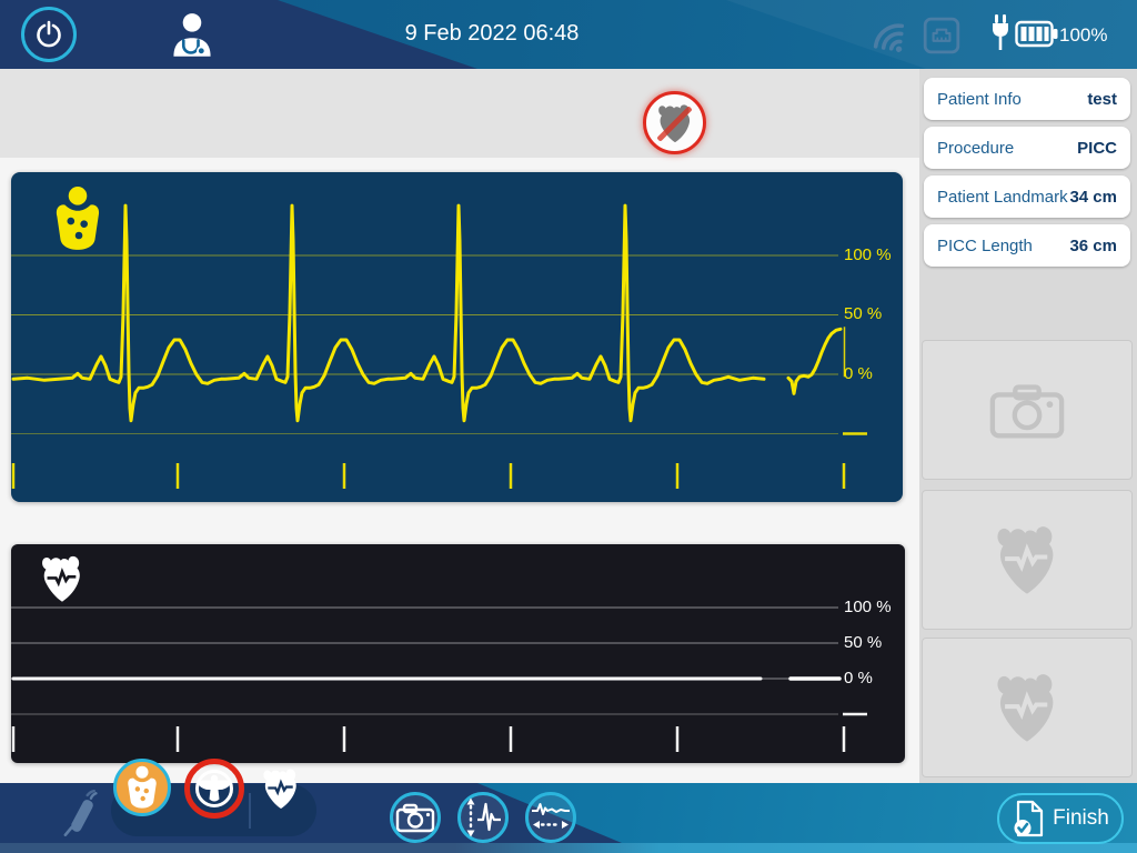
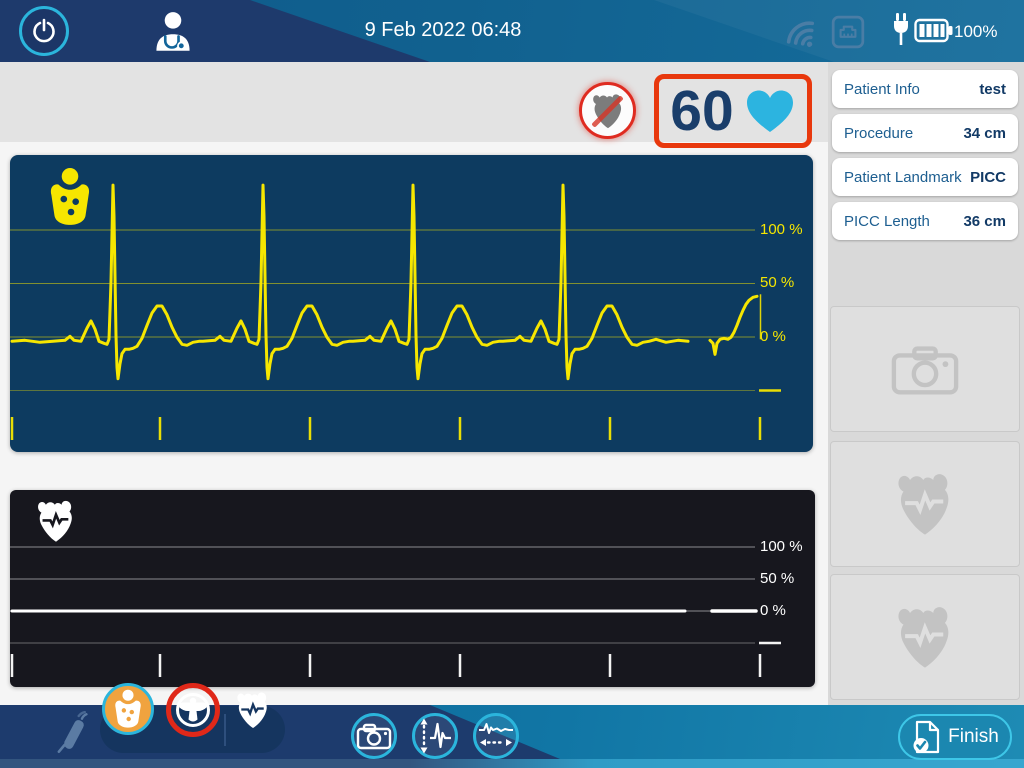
  9 Feb 2022 06:48
  100%
+ 60
  100 %
  50 %
  0 %
  100 %
  50 %
  0 %
  Patient Info
  test
  Procedure
- PICC
+ 34 cm
  Patient Landmark
- 34 cm
+ PICC
  PICC Length
  36 cm
  Finish
